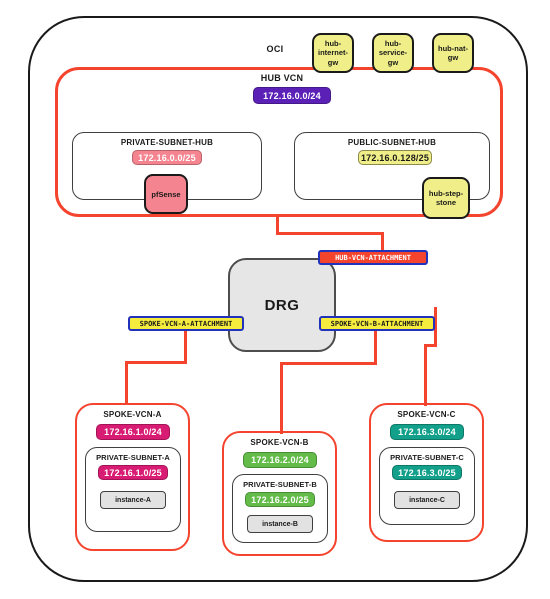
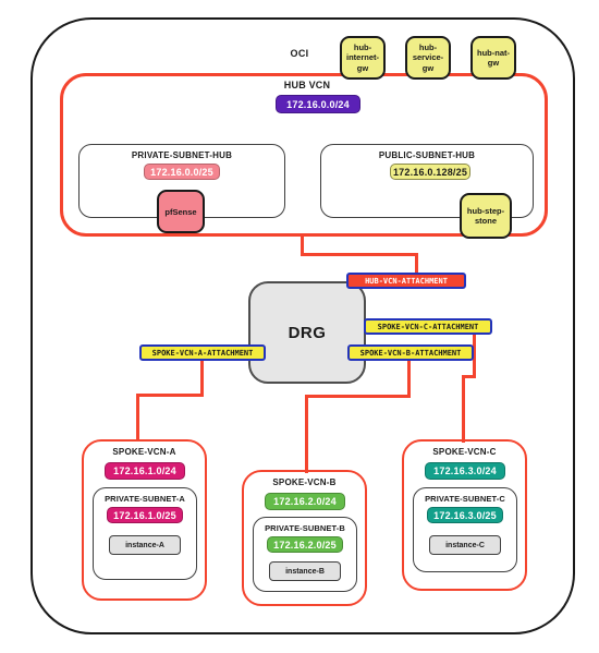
  OCI
  HUB VCN
  172.16.0.0/24
  hub-internet-gw
  hub-service-gw
  hub-nat-gw
  PRIVATE-SUBNET-HUB
  172.16.0.0/25
  PUBLIC-SUBNET-HUB
  172.16.0.128/25
  pfSense
  hub-step-stone
  DRG
  HUB-VCN-ATTACHMENT
+ SPOKE-VCN-C-ATTACHMENT
  SPOKE-VCN-A-ATTACHMENT
  SPOKE-VCN-B-ATTACHMENT
  SPOKE-VCN-A
  172.16.1.0/24
  PRIVATE-SUBNET-A
  172.16.1.0/25
  SPOKE-VCN-B
  172.16.2.0/24
  PRIVATE-SUBNET-B
  172.16.2.0/25
  SPOKE-VCN-C
  172.16.3.0/24
  PRIVATE-SUBNET-C
  172.16.3.0/25
